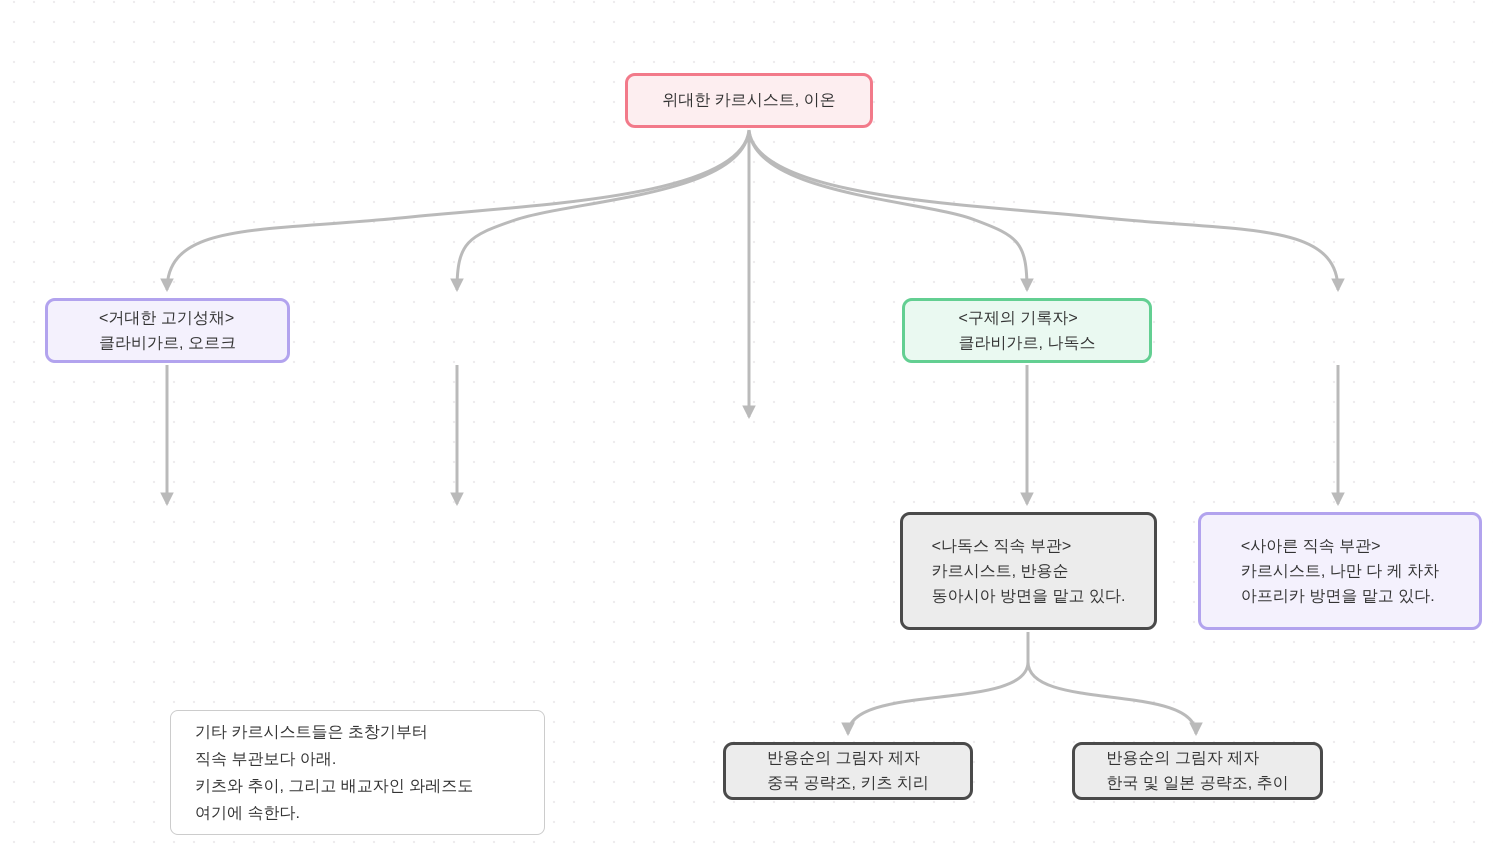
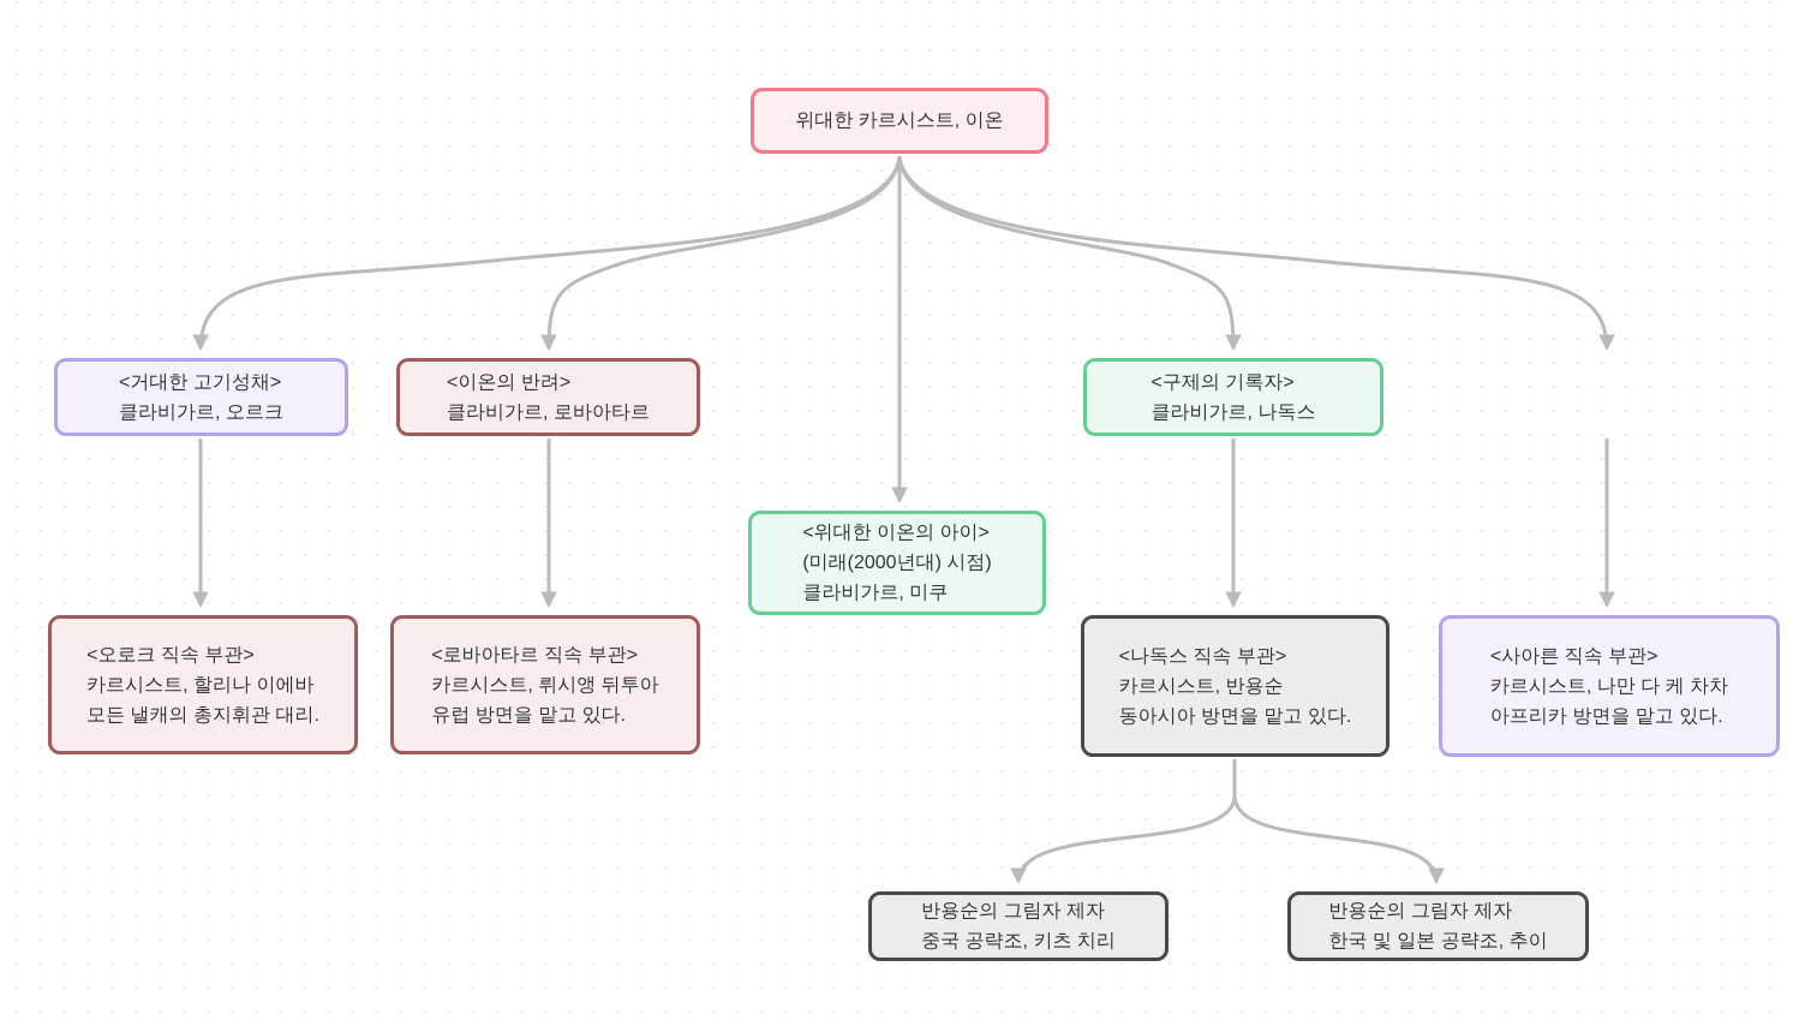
  위대한 카르시스트, 이온
  <거대한 고기성채>
  클라비가르, 오르크
+ <이온의 반려>
+ 클라비가르, 로바아타르
  <구제의 기록자>
  클라비가르, 나독스
+ <위대한 이온의 아이>
+ (미래(2000년대) 시점)
+ 클라비가르, 미쿠
+ <오로크 직속 부관>
+ 카르시스트, 할리나 이에바
+ 모든 낼캐의 총지휘관 대리.
+ <로바아타르 직속 부관>
+ 카르시스트, 뤼시앵 뒤투아
+ 유럽 방면을 맡고 있다.
  <나독스 직속 부관>
  카르시스트, 반용순
  동아시아 방면을 맡고 있다.
  <사아른 직속 부관>
  카르시스트, 나만 다 케 차차
  아프리카 방면을 맡고 있다.
  반용순의 그림자 제자
  중국 공략조, 키츠 치리
  반용순의 그림자 제자
  한국 및 일본 공략조, 추이
- 기타 카르시스트들은 초창기부터
- 직속 부관보다 아래.
- 키츠와 추이, 그리고 배교자인 와레즈도
- 여기에 속한다.
